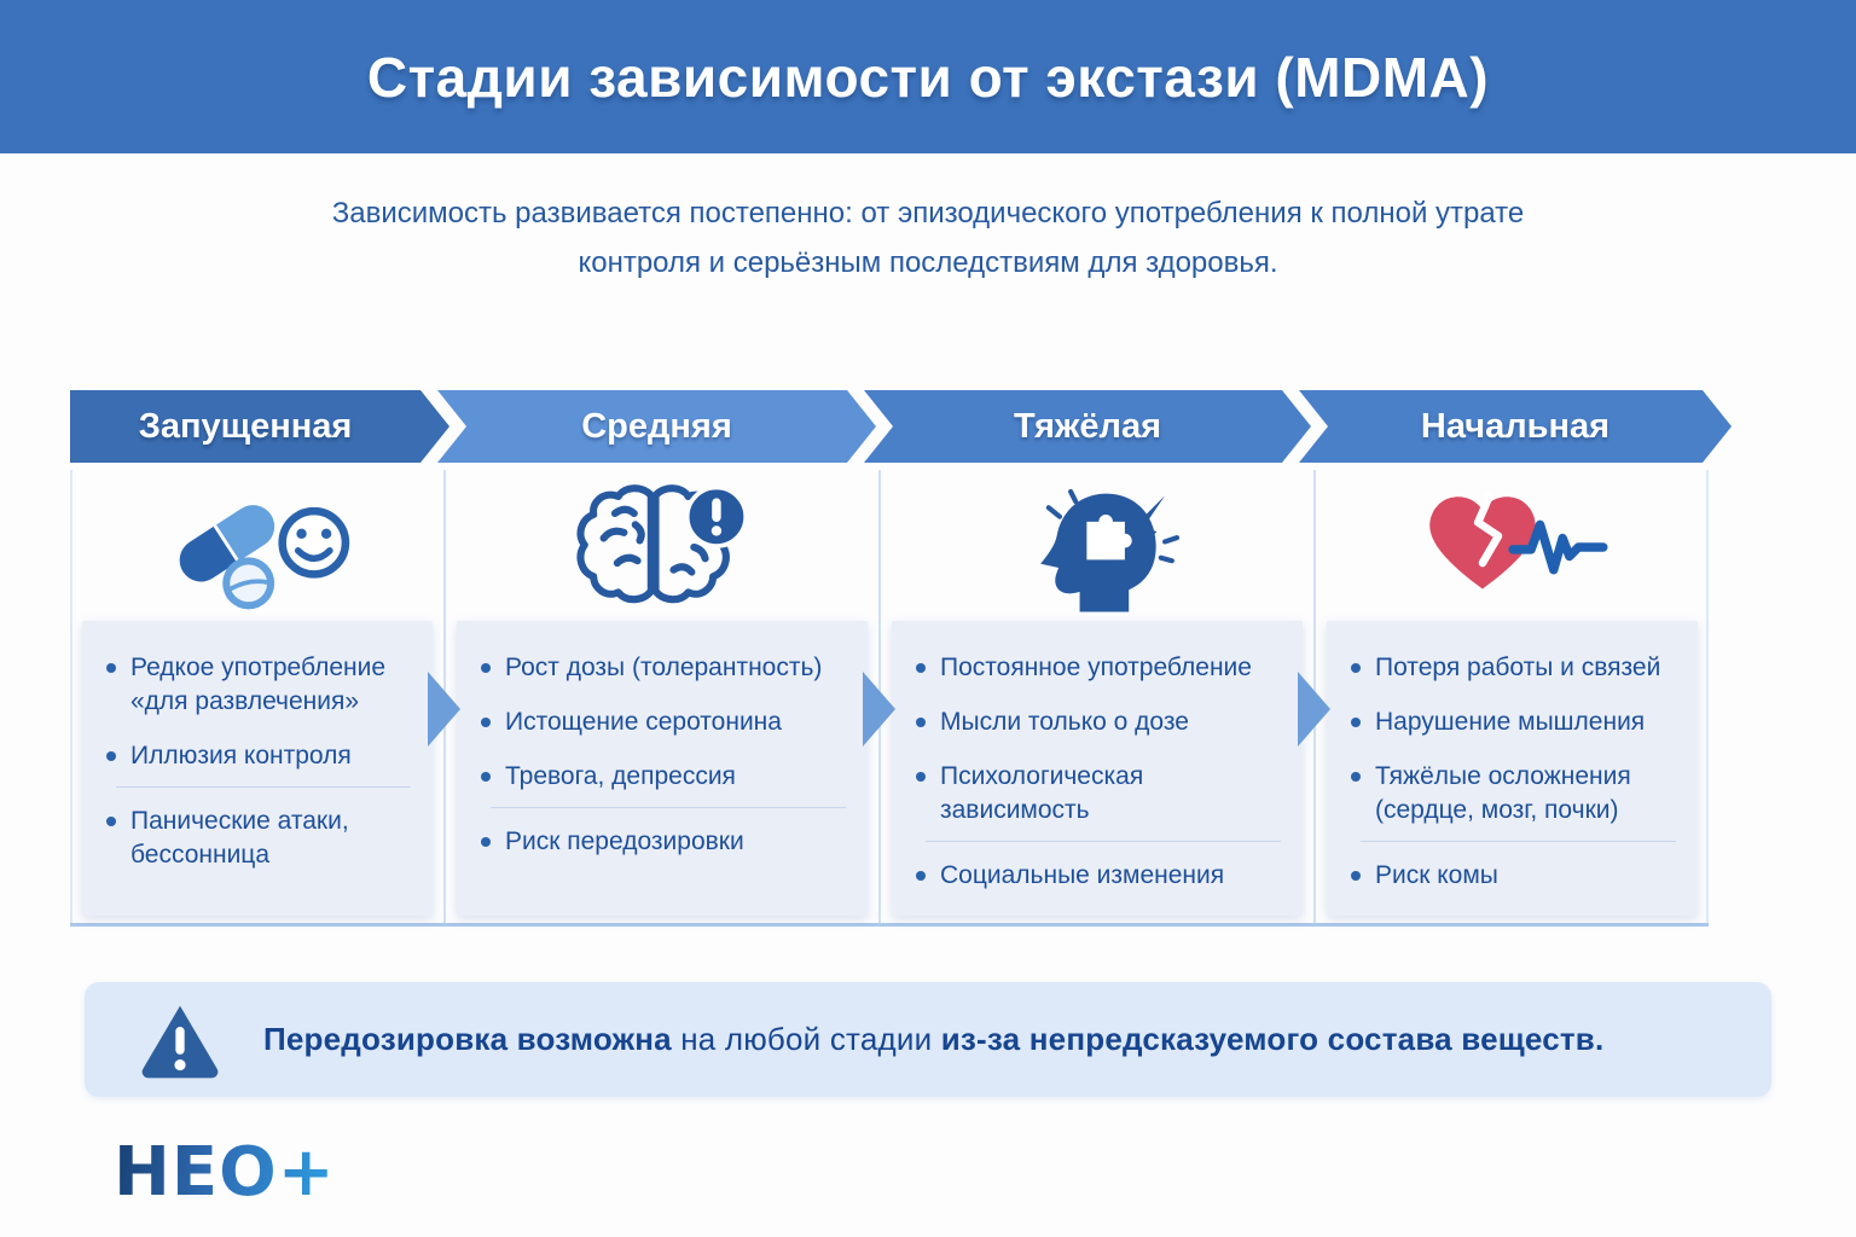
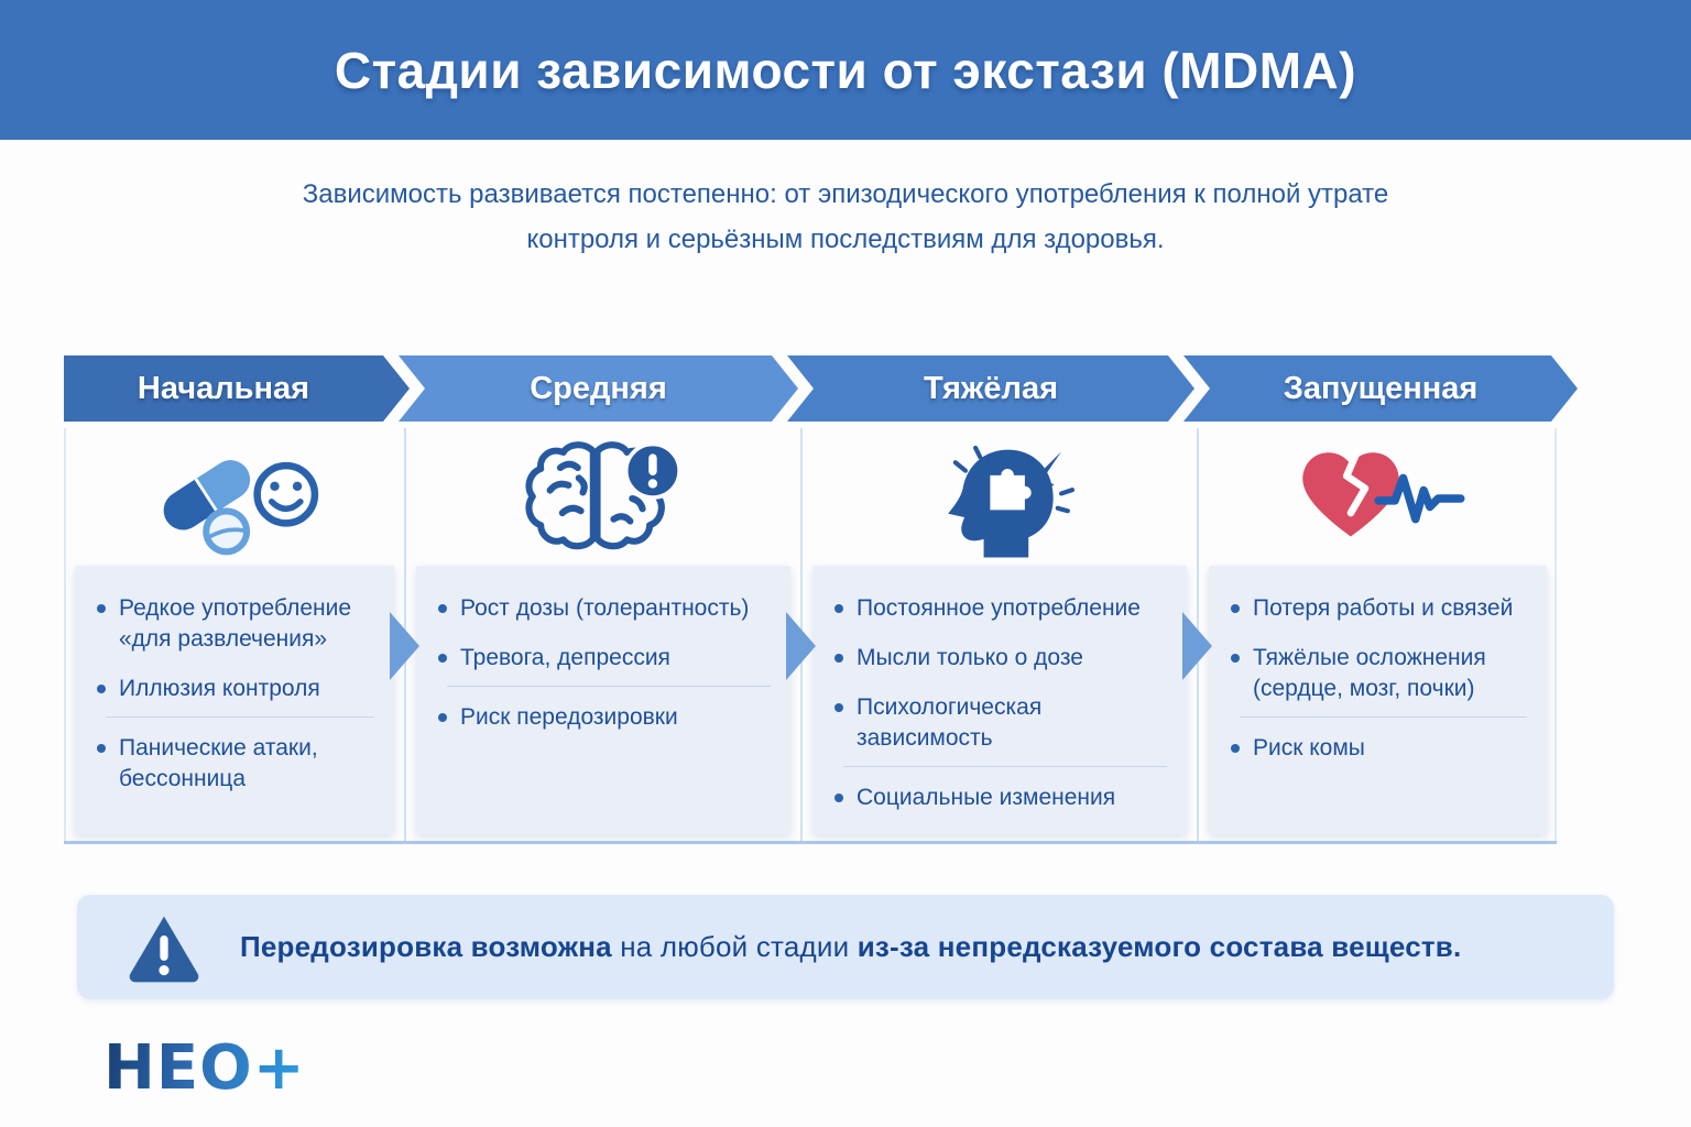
  Стадии зависимости от экстази (MDMA)
  Зависимость развивается постепенно: от эпизодического употребления к полной утрате
  контроля и серьёзным последствиям для здоровья.
- Запущенная
+ Начальная
  Редкое употребление «для развлечения»
  Иллюзия контроля
  Панические атаки, бессонница
  Средняя
  Рост дозы (толерантность)
- Истощение серотонина
  Тревога, депрессия
  Риск передозировки
  Тяжёлая
  Постоянное употребление
  Мысли только о дозе
  Психологическая зависимость
  Социальные изменения
- Начальная
+ Запущенная
  Потеря работы и связей
- Нарушение мышления
  Тяжёлые осложнения (сердце, мозг, почки)
  Риск комы
  Передозировка возможна на любой стадии из-за непредсказуемого состава веществ.
  НЕО+
